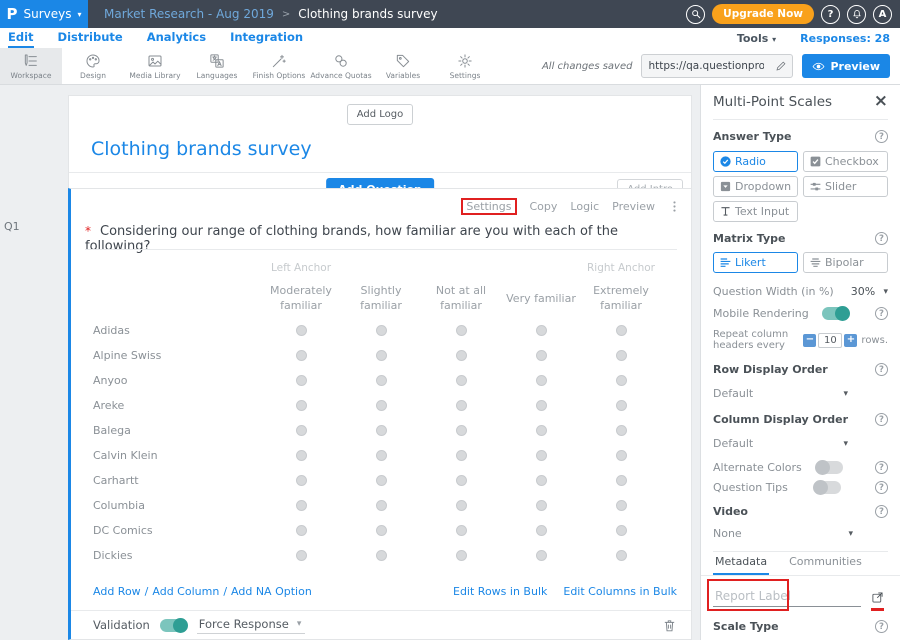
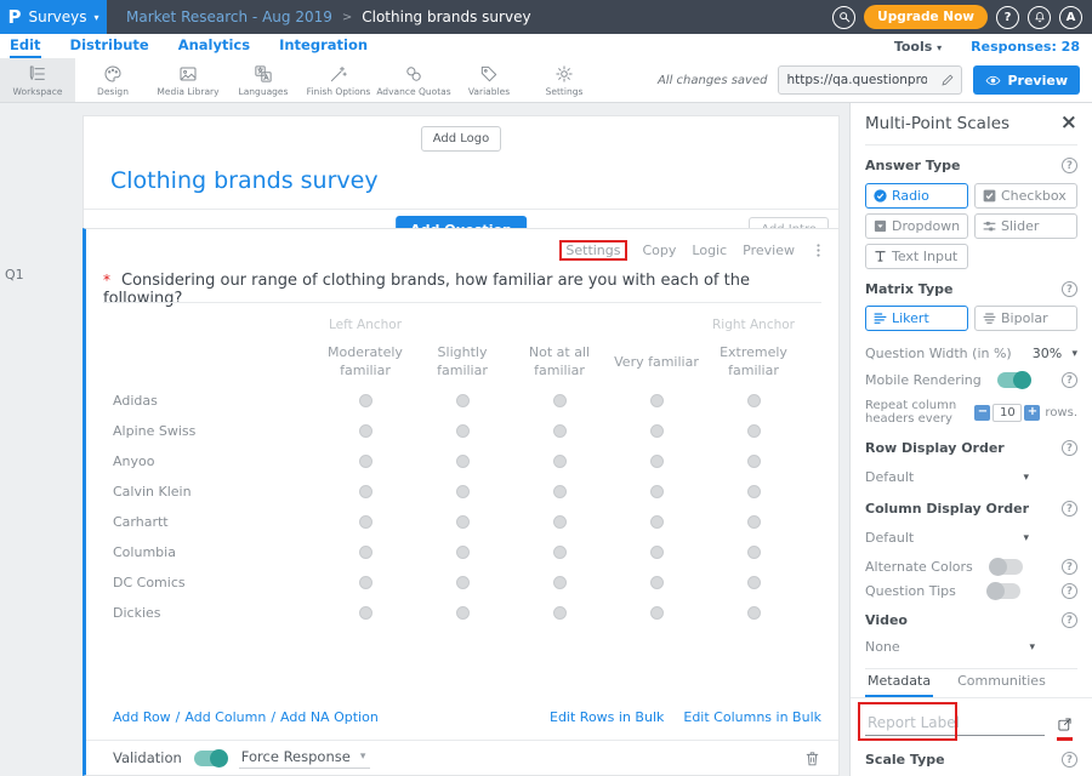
  P
  Surveys
  ▾
  Market Research - Aug 2019
  >
  Clothing brands survey
  Upgrade Now
  ?
  A
  Edit
  Distribute
  Analytics
  Integration
  Tools ▾
  Responses: 28
  Workspace
  Design
  Media Library
  Languages
  Finish Options
  Advance Quotas
  Variables
  Settings
  All changes saved
  Preview
  Q1
  Add Logo
  Clothing brands survey
  Settings
  Copy
  Logic
  Preview
  * Considering our range of clothing brands, how familiar are you with each of the following?
  Left Anchor
  Right Anchor
  Moderately familiar
  Slightly familiar
  Not at all familiar
  Very familiar
  Extremely familiar
  Adidas
  Alpine Swiss
  Anyoo
- Areke
- Balega
  Calvin Klein
  Carhartt
  Columbia
  DC Comics
  Dickies
  Add Row
  /
  Add Column
  /
  Add NA Option
  Edit Rows in Bulk
  Edit Columns in Bulk
  Validation
  Force Response
  ▾
  Multi-Point Scales
  ×
  Answer Type
  ?
  Radio
  Checkbox
  Dropdown
  Slider
  Text Input
  Matrix Type
  ?
  Likert
  Bipolar
  Question Width (in %)
  30%
  ▾
  Mobile Rendering
  ?
  Repeat column headers every
  −
  10
  +
  rows.
  Row Display Order
  ?
  Default
  ▾
  Column Display Order
  ?
  Default
  ▾
  Alternate Colors
  ?
  Question Tips
  ?
  Video
  ?
  None
  ▾
  Metadata
  Communities
  Report Label
  Scale Type
  ?
